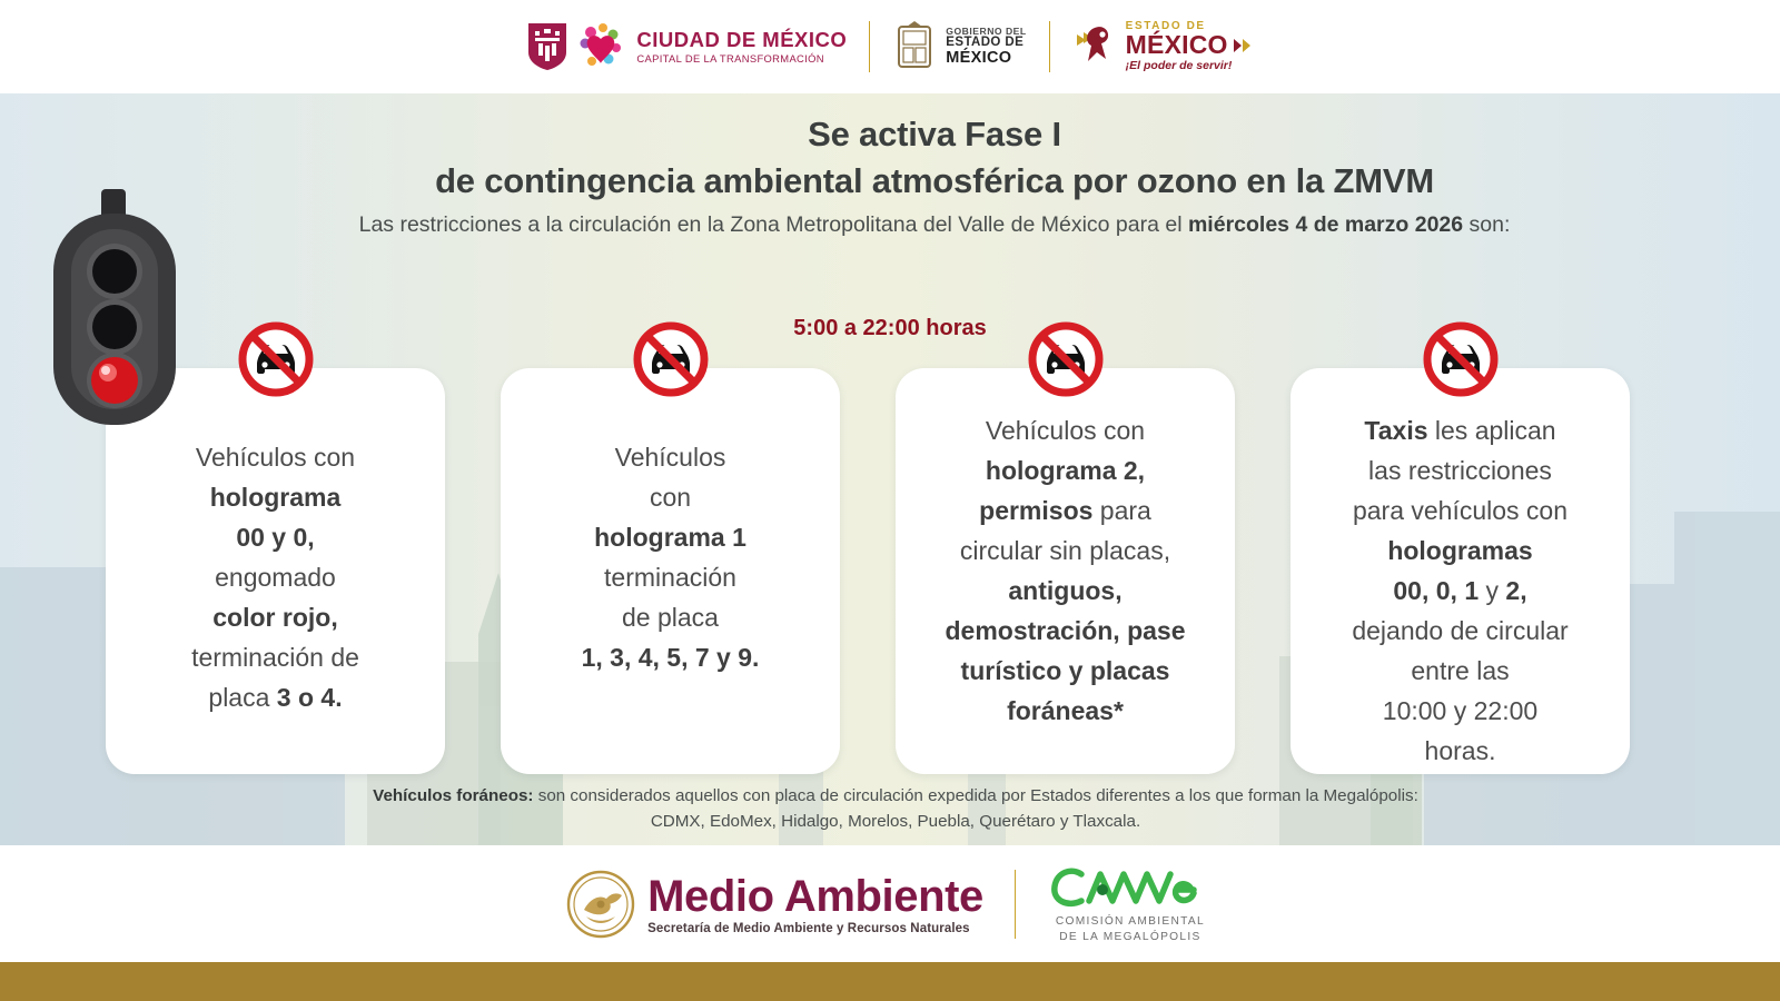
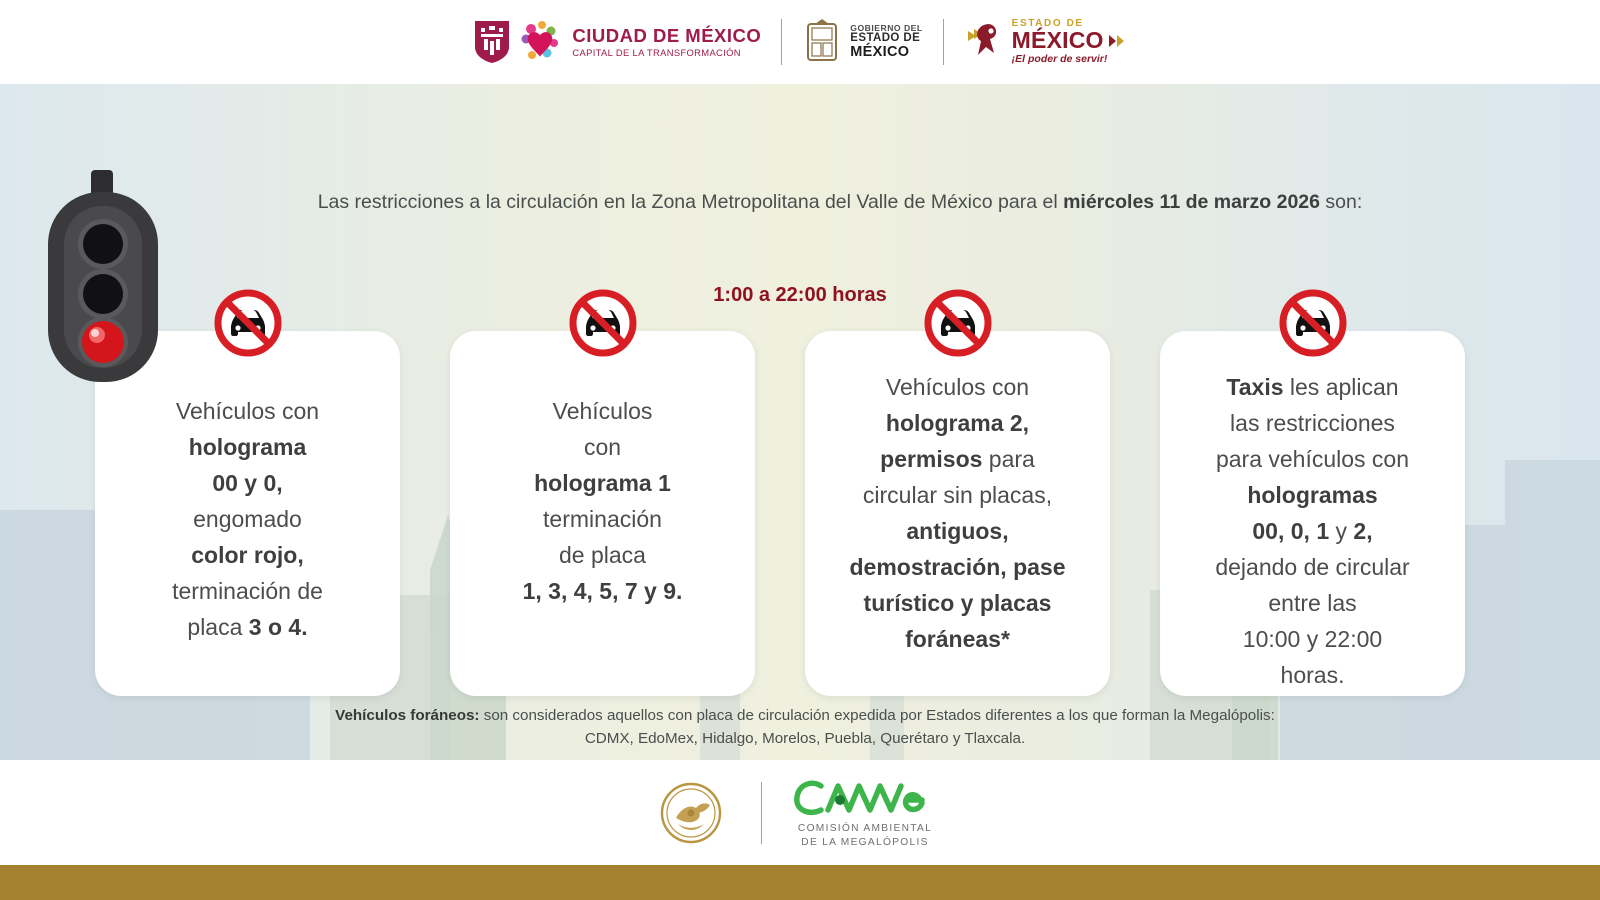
  CIUDAD DE MÉXICO
  CAPITAL DE LA TRANSFORMACIÓN
  GOBIERNO DEL
  ESTADO DE
  MÉXICO
  ESTADO DE
  MÉXICO
  ¡El poder de servir!
- Se activa Fase I
- de contingencia ambiental atmosférica por ozono en la ZMVM
- Las restricciones a la circulación en la Zona Metropolitana del Valle de México para el miércoles 4 de marzo 2026 son:
+ Las restricciones a la circulación en la Zona Metropolitana del Valle de México para el miércoles 11 de marzo 2026 son:
- 5:00 a 22:00 horas
+ 1:00 a 22:00 horas
  Vehículos con
  holograma
  00 y 0,
  engomado
  color rojo,
  terminación de
  placa 3 o 4.
  Vehículos
  con
  holograma 1
  terminación
  de placa
  1, 3, 4, 5, 7 y 9.
  Vehículos con
  holograma 2,
  permisos para
  circular sin placas,
  antiguos,
  demostración, pase
  turístico y placas
  foráneas*
  Taxis les aplican
  las restricciones
  para vehículos con
  hologramas
  00, 0, 1 y 2,
  dejando de circular
  entre las
  10:00 y 22:00
  horas.
  Vehículos foráneos: son considerados aquellos con placa de circulación expedida por Estados diferentes a los que forman la Megalópolis:
  CDMX, EdoMex, Hidalgo, Morelos, Puebla, Querétaro y Tlaxcala.
- Medio Ambiente
- Secretaría de Medio Ambiente y Recursos Naturales
  COMISIÓN AMBIENTAL
  DE LA MEGALÓPOLIS
